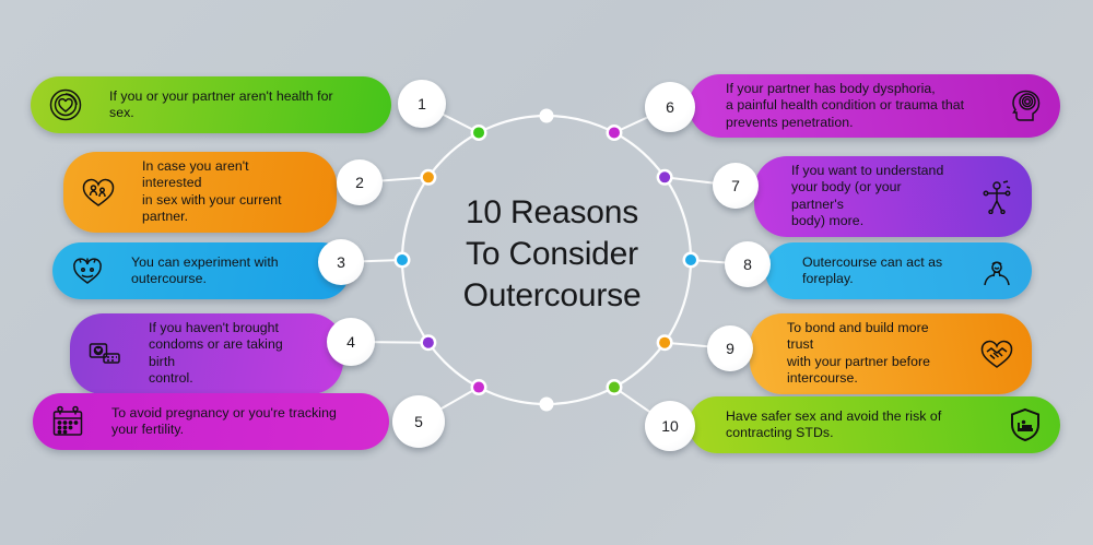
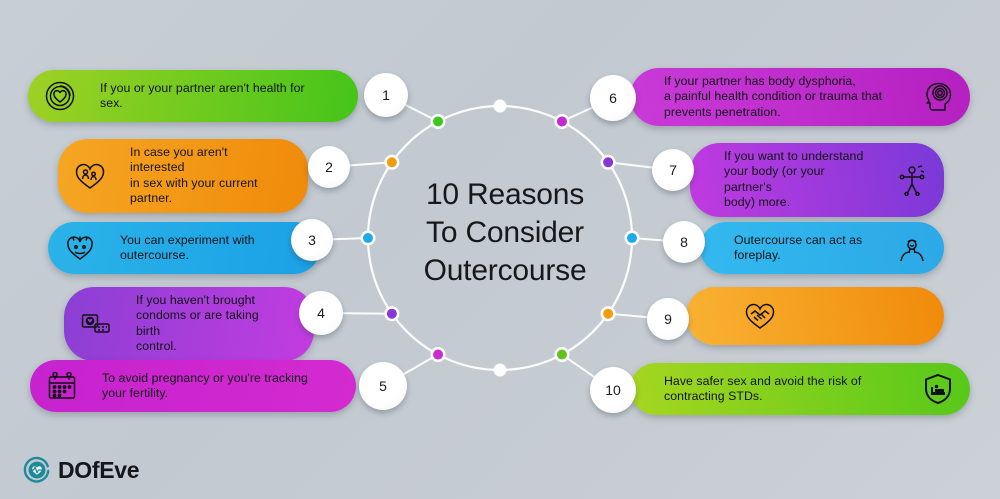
  10 Reasons
  To Consider
  Outercourse
  If you or your partner aren't health for sex.
  1
  In case you aren't interested
  in sex with your current
  partner.
  2
  You can experiment with
  outercourse.
  3
  If you haven't brought
  condoms or are taking birth
  control.
  4
  To avoid pregnancy or you're tracking
  your fertility.
  5
  If your partner has body dysphoria,
  a painful health condition or trauma that
  prevents penetration.
  6
  If you want to understand
  your body (or your partner's
  body) more.
  7
  Outercourse can act as
  foreplay.
  8
- To bond and build more trust
- with your partner before
- intercourse.
  9
  Have safer sex and avoid the risk of
  contracting STDs.
  10
+ DOfEve
